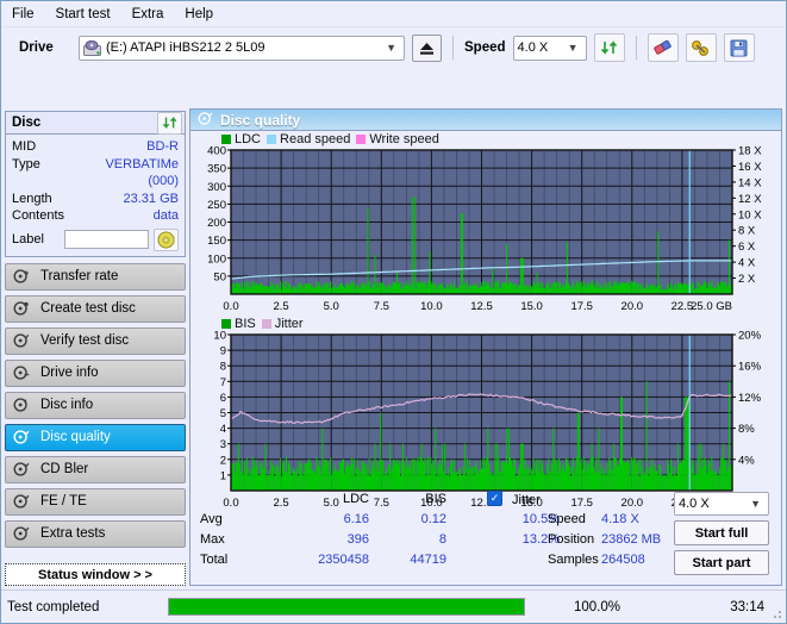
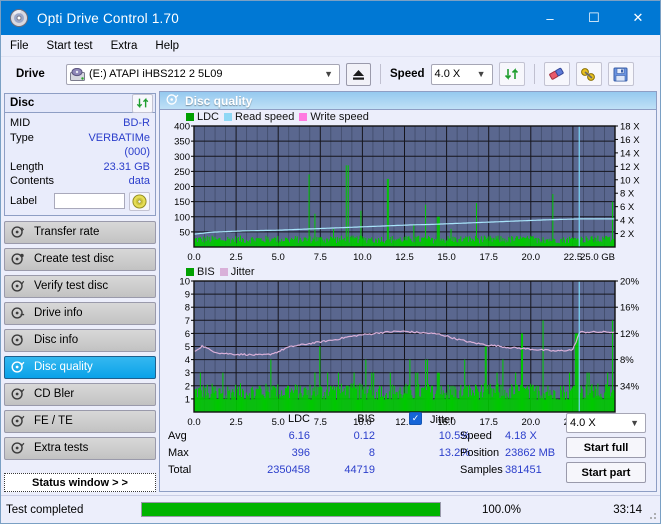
+ Opti Drive Control 1.70
+ –
+ ☐
+ ✕
  File
  Start test
  Extra
  Help
  Drive
  (E:) ATAPI iHBS212 2 5L09
  ▼
  Speed
  4.0 X
  ▼
  Disc
  MID
  BD-R
  Type
  VERBATIMe (000)
  Length
  23.31 GB
  Contents
  data
  Label
  Transfer rate
  Create test disc
  Verify test disc
  Drive info
  Disc info
  Disc quality
  CD Bler
  FE / TE
  Extra tests
  Status window > >
  Disc quality
  LDC
  Read speed
  Write speed
  400
  350
  300
  250
  200
  150
  100
  50
  18 X
  16 X
  14 X
  12 X
  10 X
  8 X
  6 X
  4 X
  2 X
  0.0
  2.5
  5.0
  7.5
  10.0
  12.5
  15.0
  17.5
  20.0
  22.5
  25.0 GB
  BIS
  Jitter
  10
  9
  8
  7
  6
  5
  4
  3
  2
  1
  20%
  16%
  12%
  8%
- 4%
+ 34%
  0.0
  2.5
  5.0
  7.5
  10.0
  12.
  15.0
  17.5
  20.0
  LDC
  BIS
  ✓
  Jitter
  Avg
  6.16
  0.12
  10.5%
  Max
  396
  8
  13.2%
  Total
  2350458
  44719
  Speed
  4.18 X
  Position
  23862 MB
  Samples
- 264508
+ 381451
  4.0 X
  ▼
  Start full
  Start part
  Test completed
  100.0%
  33:14
